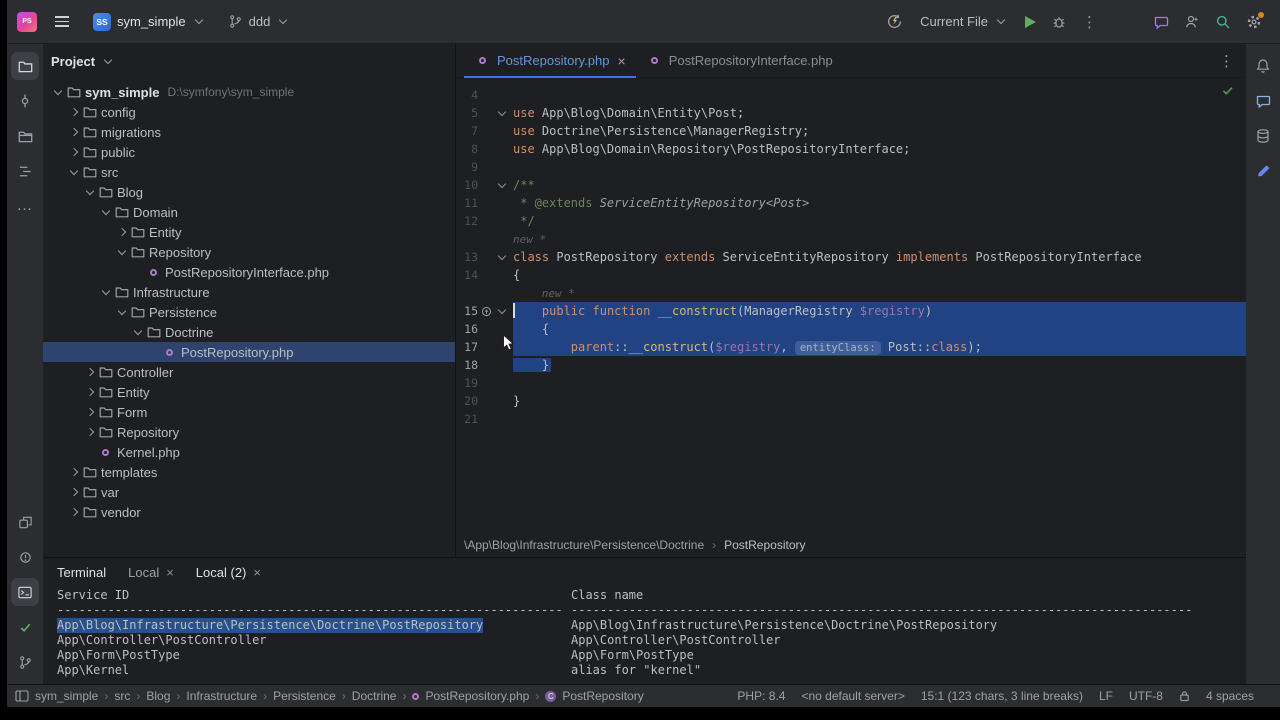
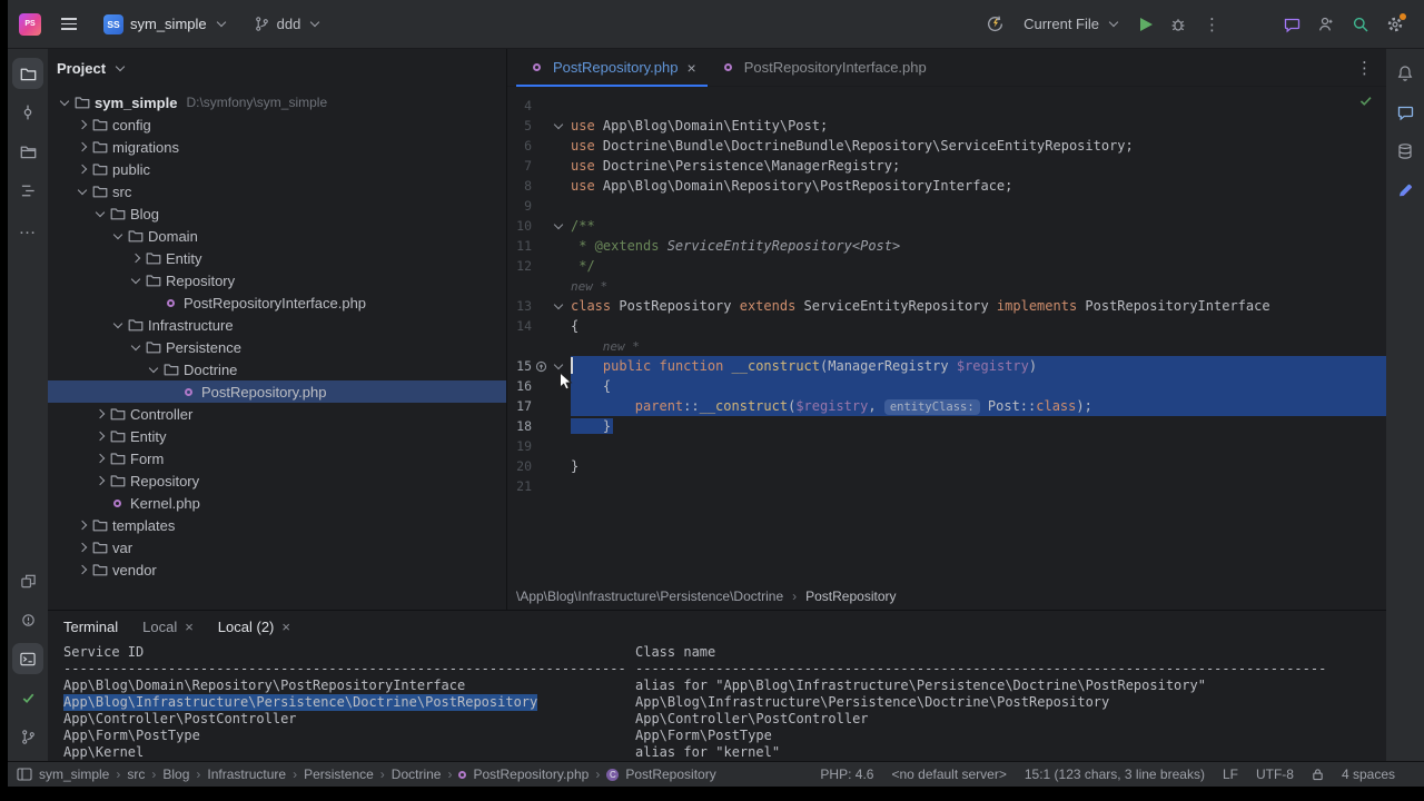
  SS
  sym_simple
  ddd
  Current File
  ⋮
  …
  Project
  sym_simple
  D:\symfony\sym_simple
  config
  migrations
  public
  src
  Blog
  Domain
  Entity
  Repository
  PostRepositoryInterface.php
  Infrastructure
  Persistence
  Doctrine
  PostRepository.php
  Controller
  Entity
  Form
  Repository
  Kernel.php
  templates
  var
  vendor
  PostRepository.php
  ×
  PostRepositoryInterface.php
  ⋮
  4
  5
  use App\Blog\Domain\Entity\Post;
+ 6
+ use Doctrine\Bundle\DoctrineBundle\Repository\ServiceEntityRepository;
  7
  use Doctrine\Persistence\ManagerRegistry;
  8
  use App\Blog\Domain\Repository\PostRepositoryInterface;
  9
  10
  /**
  11
  * @extends ServiceEntityRepository<Post>
  12
  */
  new *
  13
  class PostRepository extends ServiceEntityRepository implements PostRepositoryInterface
  14
  {
  new *
  15
  public function __construct(ManagerRegistry $registry)
  16
  {
  17
  parent::__construct($registry, entityClass: Post::class);
  18
  }
  19
  20
  }
  21
  \App\Blog\Infrastructure\Persistence\Doctrine
  ›
  PostRepository
  Terminal
  Local
  ×
  Local (2)
  ×
  Service ID
  Class name
  ----------------------------------------------------------------------
  --------------------------------------------------------------------------------------
+ App\Blog\Domain\Repository\PostRepositoryInterface
+ alias for "App\Blog\Infrastructure\Persistence\Doctrine\PostRepository"
  App\Blog\Infrastructure\Persistence\Doctrine\PostRepository
  App\Blog\Infrastructure\Persistence\Doctrine\PostRepository
  App\Controller\PostController
  App\Controller\PostController
  App\Form\PostType
  App\Form\PostType
  App\Kernel
  alias for "kernel"
  sym_simple
  ›
  src
  ›
  Blog
  ›
  Infrastructure
  ›
  Persistence
  ›
  Doctrine
  ›
  PostRepository.php
  ›
  C
  PostRepository
- PHP: 8.4
+ PHP: 4.6
  <no default server>
  15:1 (123 chars, 3 line breaks)
  LF
  UTF-8
  4 spaces
